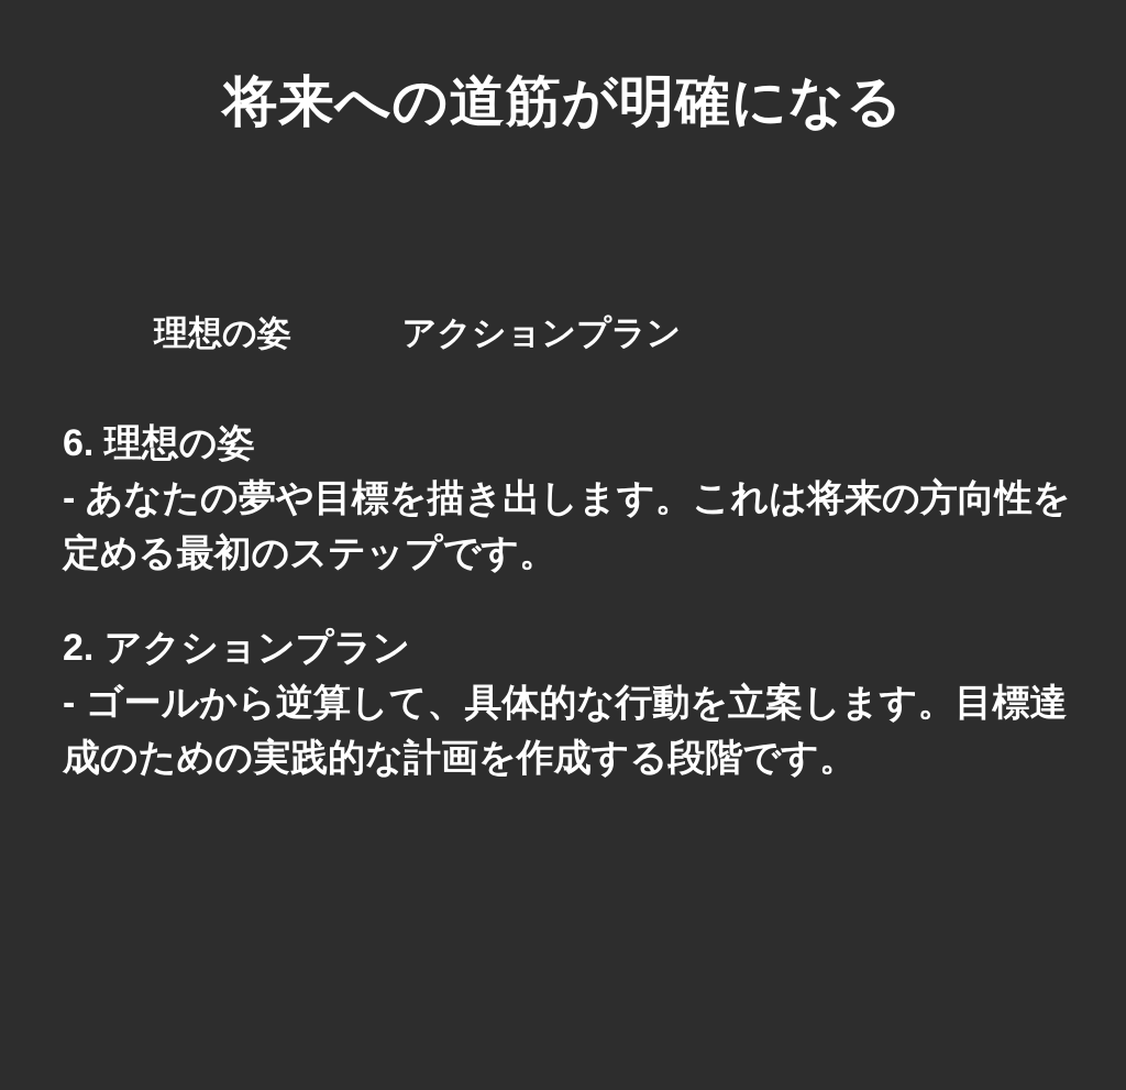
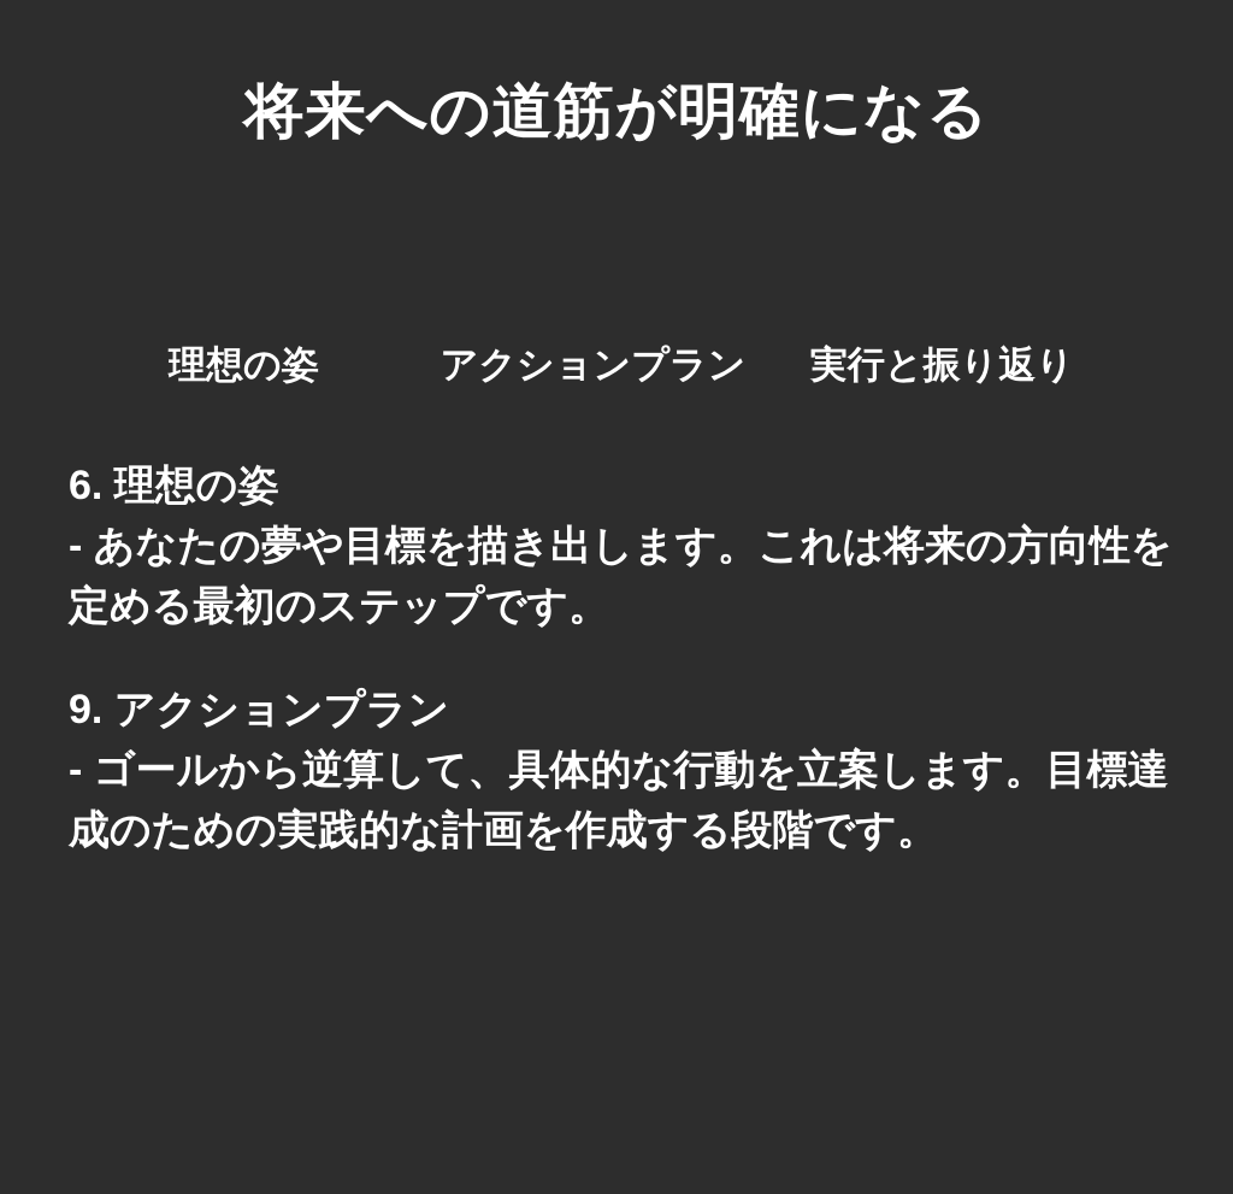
  将来への道筋が明確になる
  理想の姿
  アクションプラン
+ 実行と振り返り
  6. 理想の姿
  - あなたの夢や目標を描き出します。これは将来の方向性を定める最初のステップです。
- 2. アクションプラン
+ 9. アクションプラン
  - ゴールから逆算して、具体的な行動を立案します。目標達成のための実践的な計画を作成する段階です。
